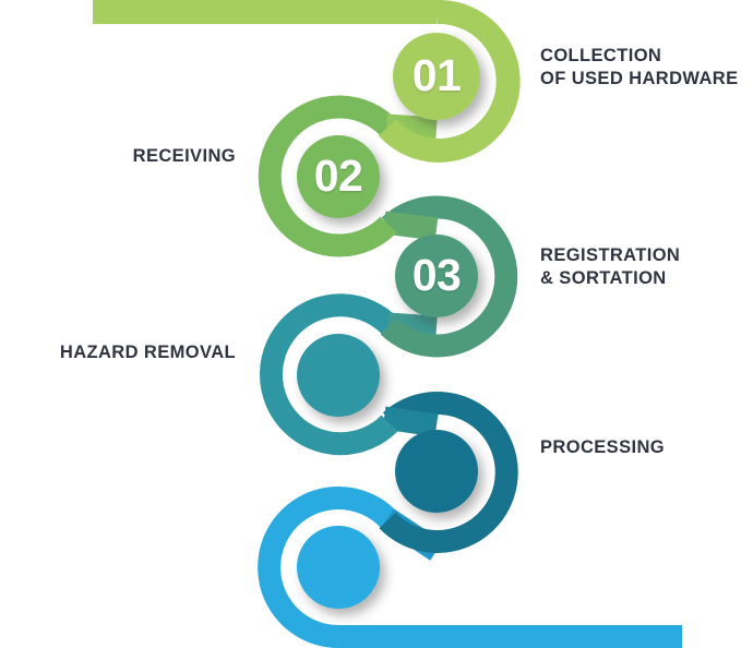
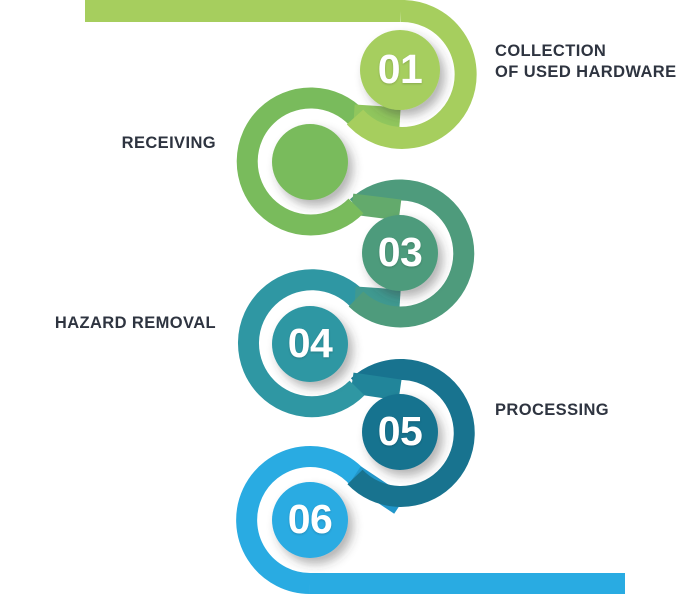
  01
- 02
  03
+ 04
+ 05
+ 06
  COLLECTION
  OF USED HARDWARE
  RECEIVING
- REGISTRATION
- & SORTATION
  HAZARD REMOVAL
  PROCESSING
